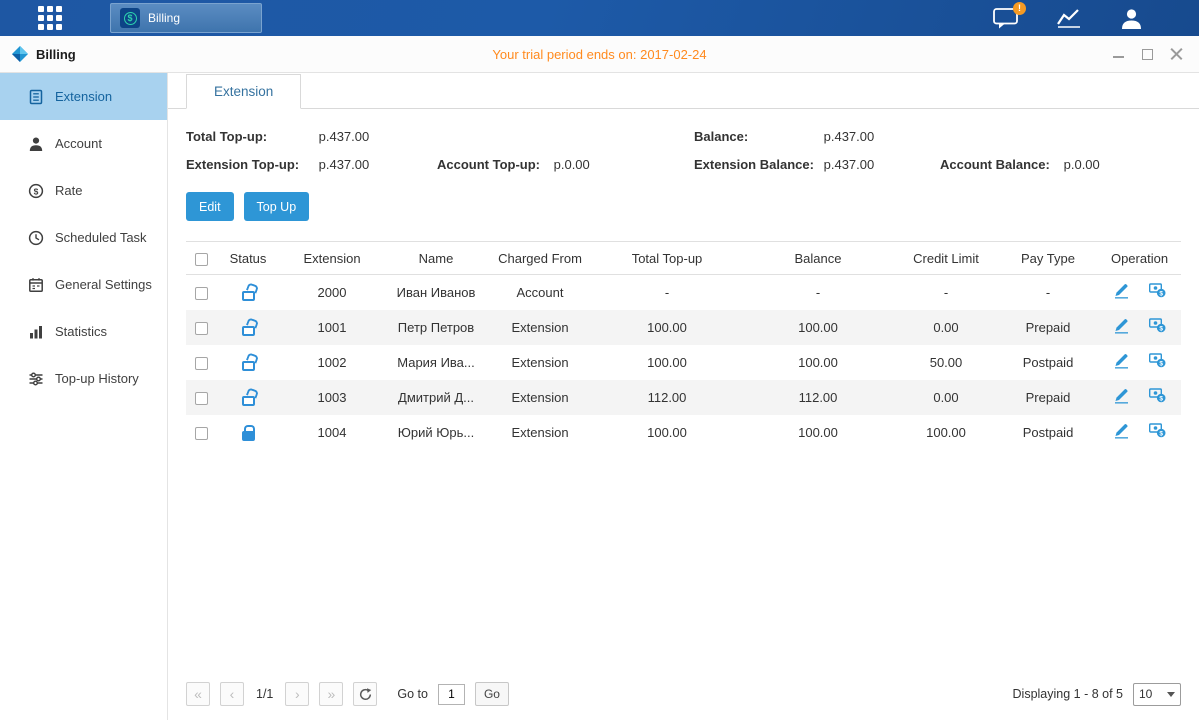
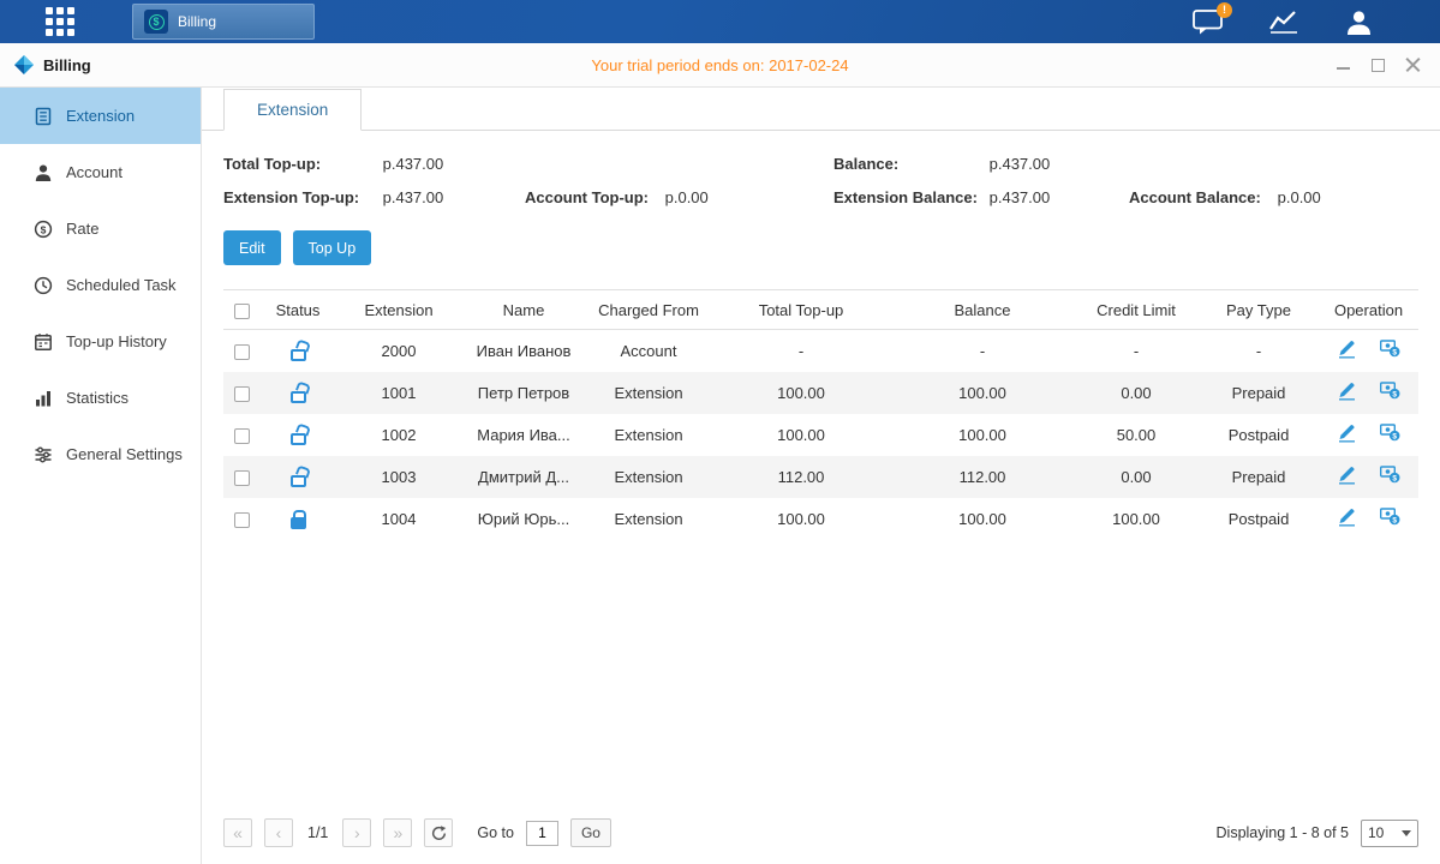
  $
  Billing
  !
  Billing
  Your trial period ends on: 2017-02-24
  Extension
  Account
  $
  Rate
  Scheduled Task
- General Settings
+ Top-up History
  Statistics
- Top-up History
+ General Settings
  Extension
  Total Top-up: p.437.00
  Balance: p.437.00
  Extension Top-up: p.437.00
  Account Top-up: p.0.00
  Extension Balance: p.437.00
  Account Balance: p.0.00
  Edit
  Top Up
  	Status	Extension	Name	Charged From	Total Top-up	Balance	Credit Limit	Pay Type	Operation
  		2000	Иван Иванов	Account	-	-	-	-
  		1001	Петр Петров	Extension	100.00	100.00	0.00	Prepaid
  		1002	Мария Ива...	Extension	100.00	100.00	50.00	Postpaid
  		1003	Дмитрий Д...	Extension	112.00	112.00	0.00	Prepaid
  		1004	Юрий Юрь...	Extension	100.00	100.00	100.00	Postpaid
  «
  ‹
  1/1
  ›
  »
  Go to
  1
  Go
  Displaying 1 - 8 of 5
  10
